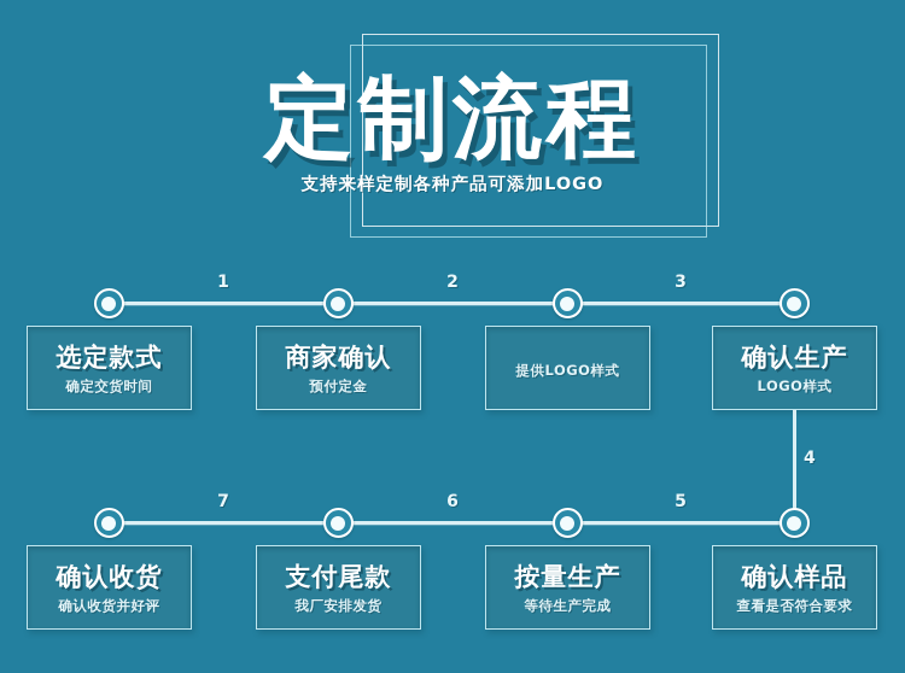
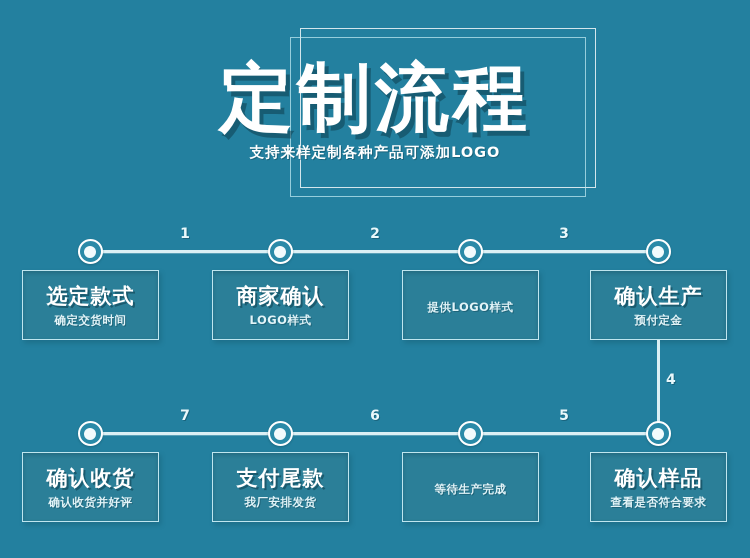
  定制流程
  支持来样定制各种产品可添加LOGO
  1
  2
  3
  选定款式
  确定交货时间
  商家确认
- 预付定金
+ LOGO样式
  提供LOGO样式
  确认生产
- LOGO样式
+ 预付定金
  4
  7
  6
  5
  确认收货
  确认收货并好评
  支付尾款
  我厂安排发货
- 按量生产
  等待生产完成
  确认样品
  查看是否符合要求
